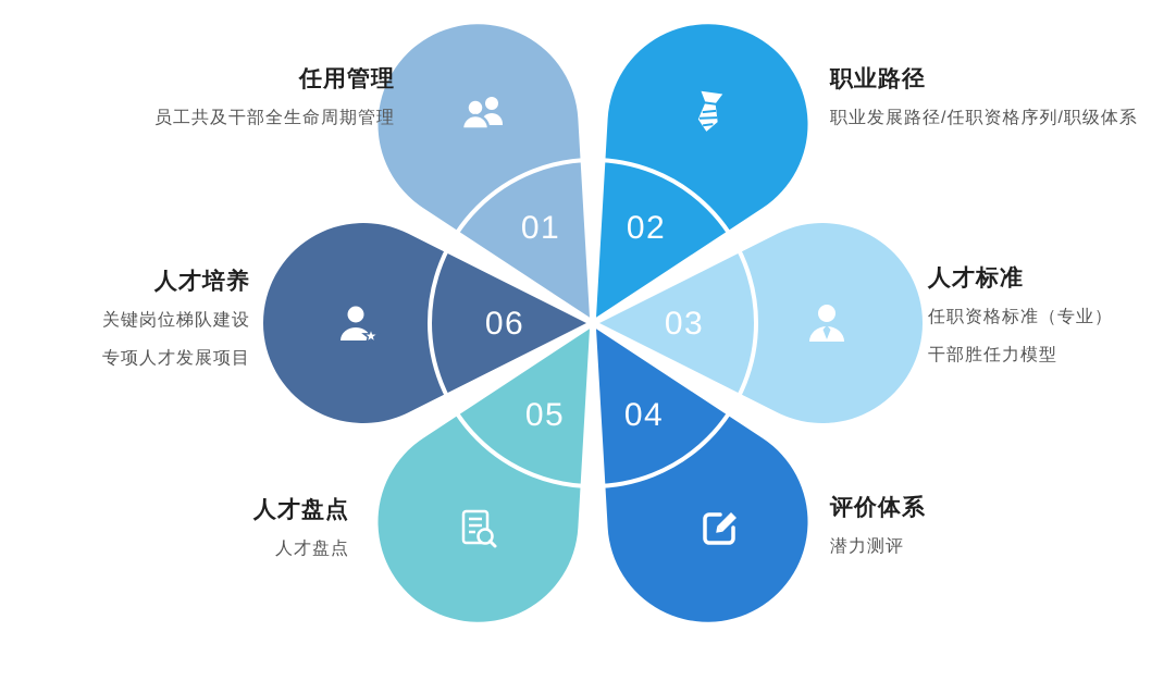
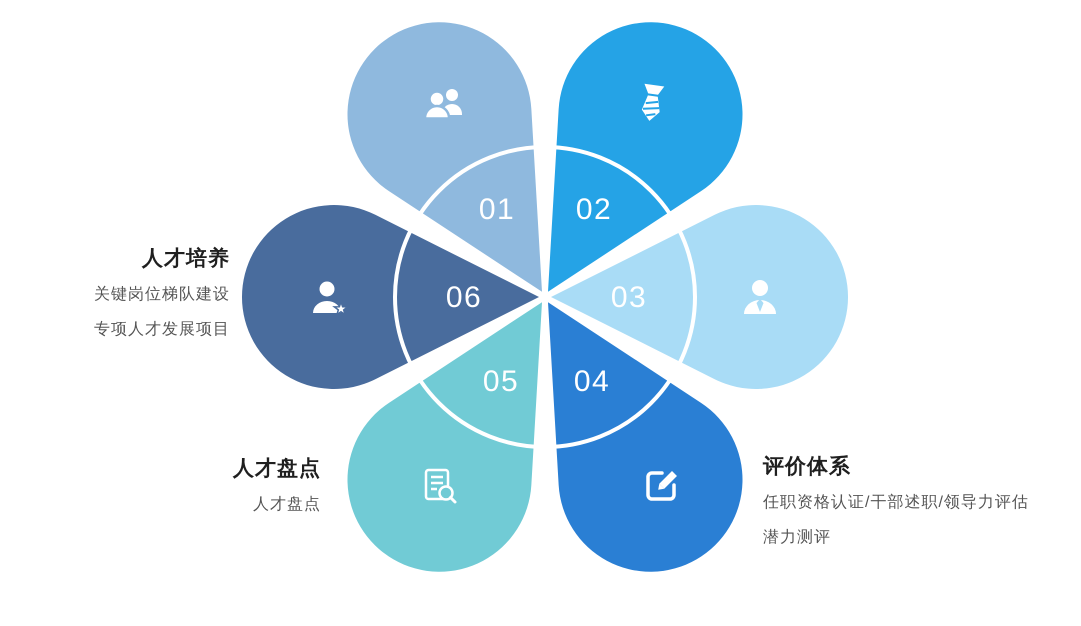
  01
  02
  03
  04
  05
  06
- 任用管理
- 员工共及干部全生命周期管理
- 职业路径
- 职业发展路径/任职资格序列/职级体系
- 人才标准
- 任职资格标准（专业）
- 干部胜任力模型
  评价体系
+ 任职资格认证/干部述职/领导力评估
  潜力测评
  人才盘点
  人才盘点
  人才培养
  关键岗位梯队建设
  专项人才发展项目
